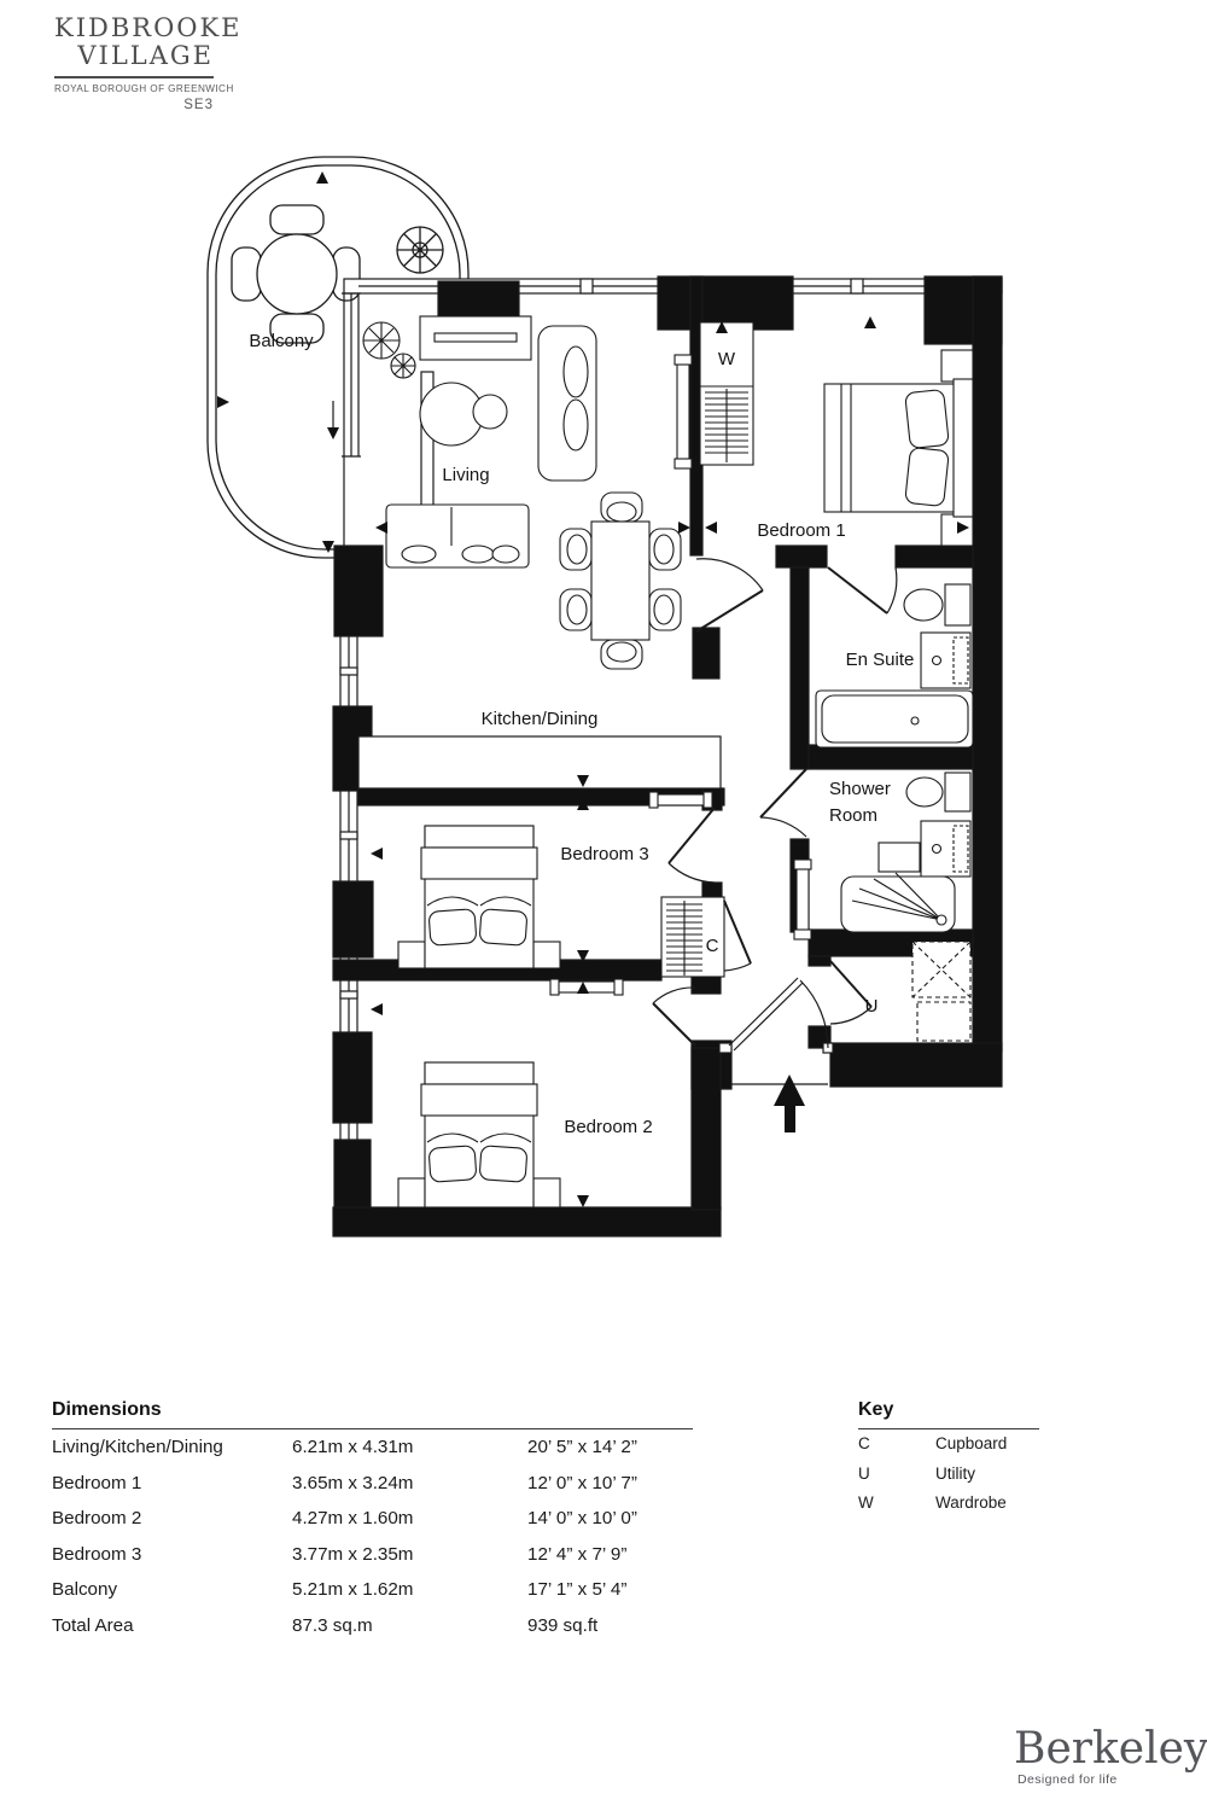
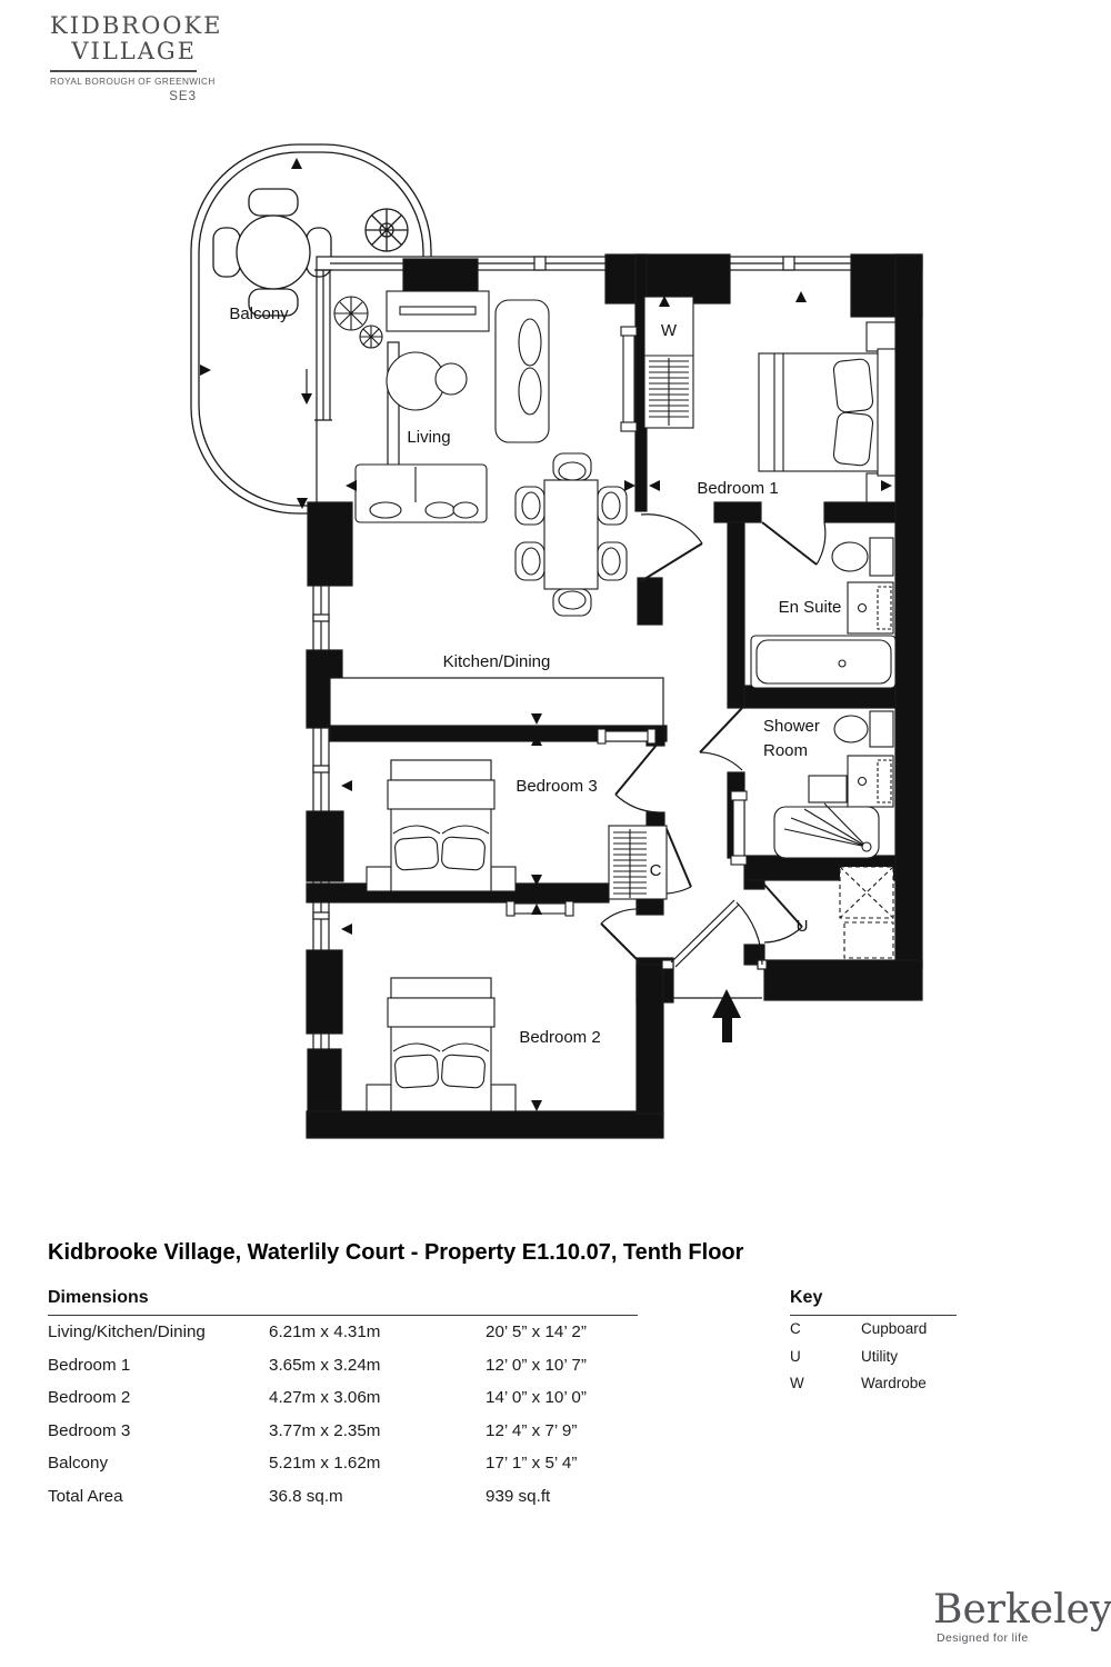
  KIDBROOK
  VILLAGE
  ROYAL BOROUGH OF GREENW
  SE3
  W
  Balcony
  Living
  Kitchen/Dining
  Bedroom 1
  En Suite
  Shower
  Room
  Bedroom 3
  Bedroom 2
  C
  U
+ Kidbrooke Village, Waterlily Court - Property E1.10.07, Tenth Floor
  Dimensions
  Living/Kitchen/Dining
  6.21m x 4.31m
  20’ 5” x 14’ 2”
  Bedroom 1
  3.65m x 3.24m
  12’ 0” x 10’ 7”
  Bedroom 2
- 4.27m x 1.60m
+ 4.27m x 3.06m
  14’ 0” x 10’ 0”
  Bedroom 3
  3.77m x 2.35m
  12’ 4” x 7’ 9”
  Balcony
  5.21m x 1.62m
  17’ 1” x 5’ 4”
  Total Area
- 87.3 sq.m
+ 36.8 sq.m
  939 sq.ft
  Key
  C
  Cupboard
  U
  Utility
  W
  Wardrobe
  Berkeley
  Designed for life
